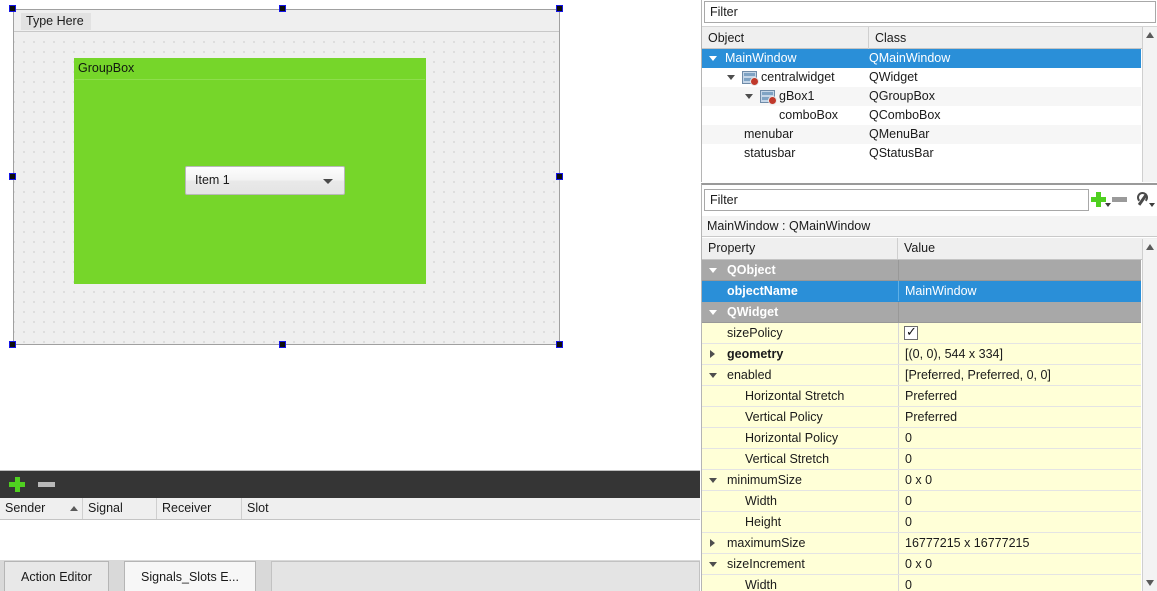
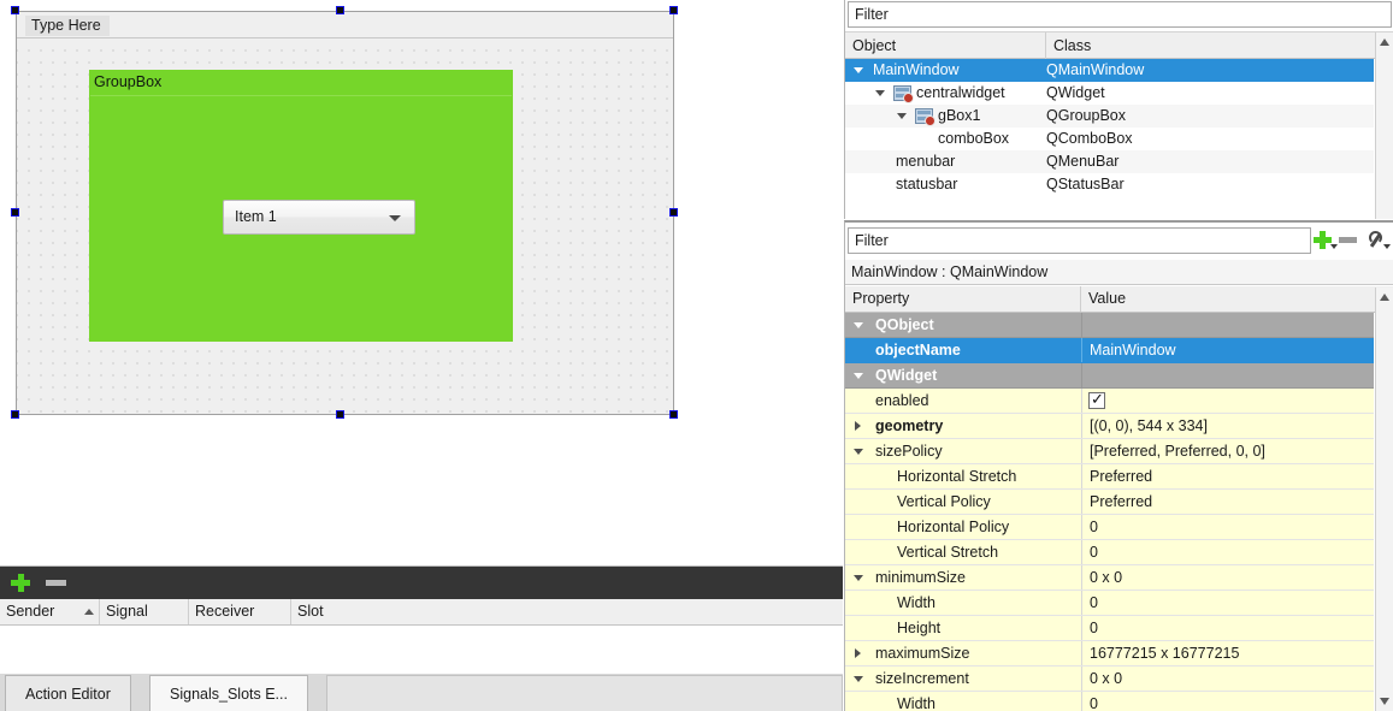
  Type Here
  GroupBox
  Item 1
  Sender
  Signal
  Receiver
  Slot
  Action Editor
  Signals_Slots E...
  Filter
  Object
  Class
  MainWindow
  QMainWindow
  centralwidget
  QWidget
  gBox1
  QGroupBox
  comboBox
  QComboBox
  menubar
  QMenuBar
  statusbar
  QStatusBar
  Filter
  MainWindow : QMainWindow
  Property
  Value
  QObject
  objectName
  MainWindow
  QWidget
- sizePolicy
+ enabled
  geometry
  [(0, 0), 544 x 334]
- enabled
+ sizePolicy
  [Preferred, Preferred, 0, 0]
  Horizontal Stretch
  Preferred
  Vertical Policy
  Preferred
  Horizontal Policy
  0
  Vertical Stretch
  0
  minimumSize
  0 x 0
  Width
  0
  Height
  0
  maximumSize
  16777215 x 16777215
  sizeIncrement
  0 x 0
  Width
  0
